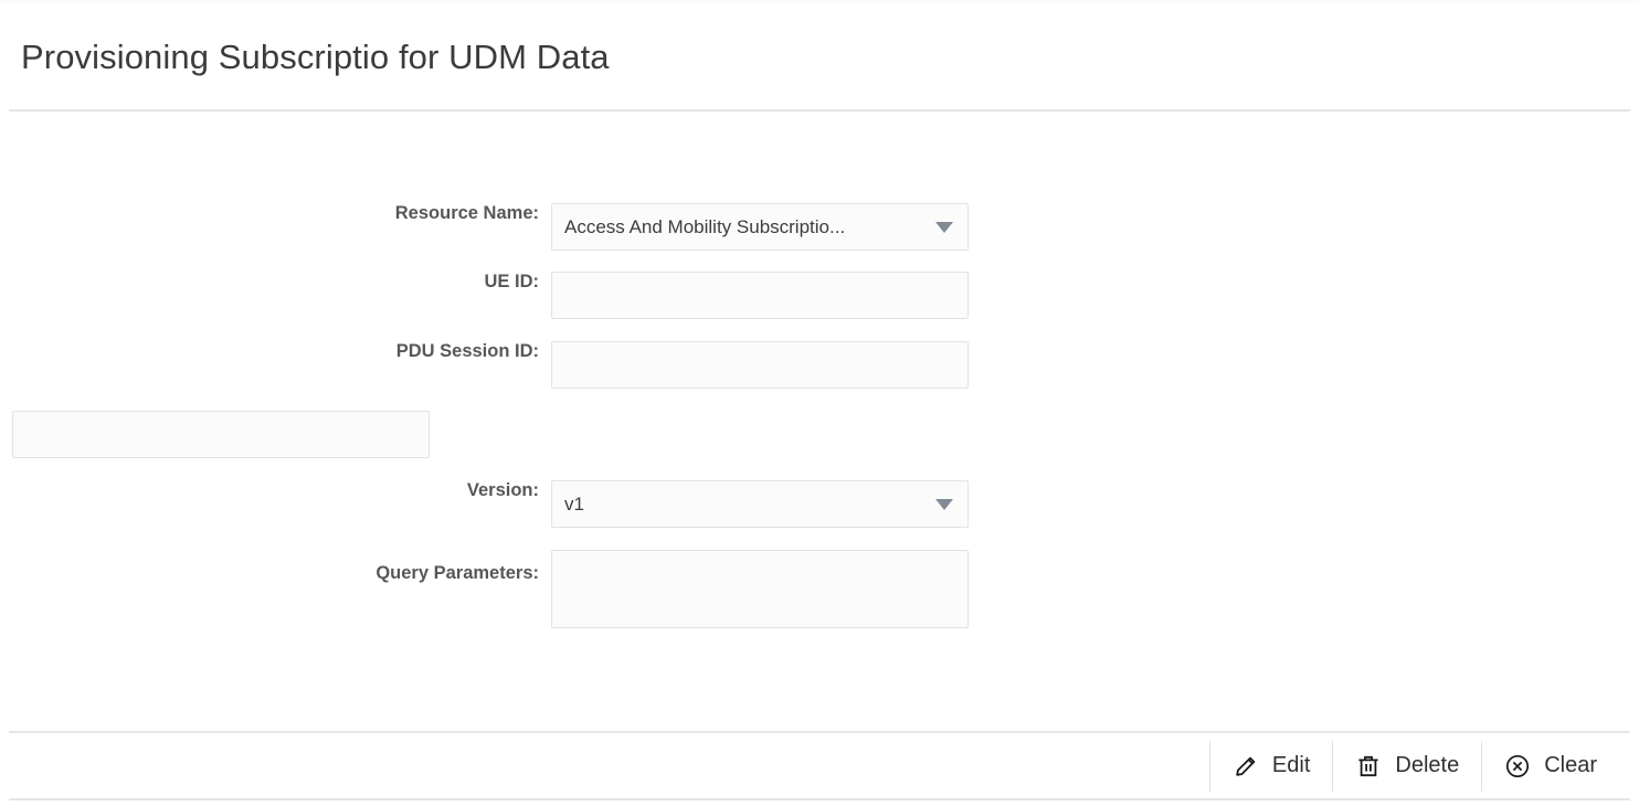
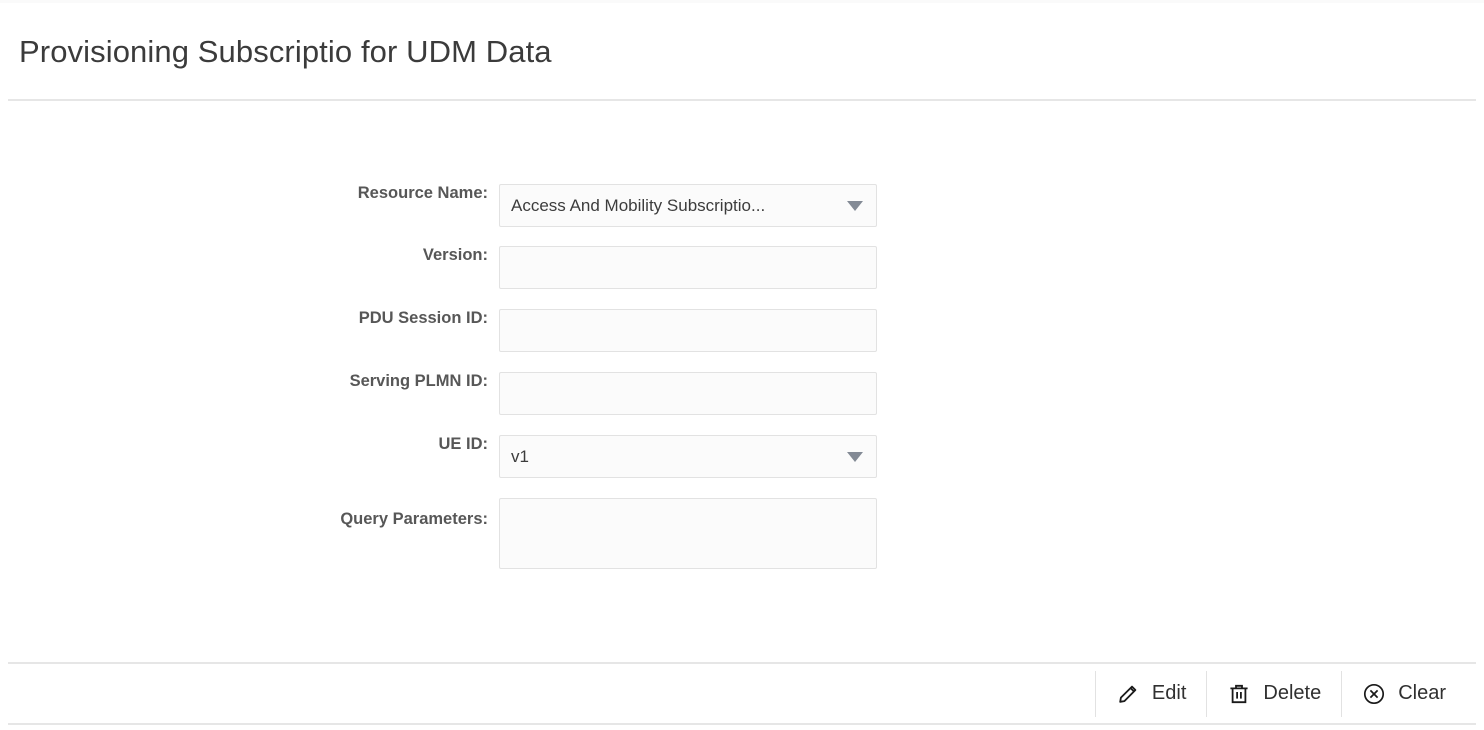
  Provisioning Subscriptio for UDM Data
  Resource Name:
  Access And Mobility Subscriptio...
- UE ID:
+ Version:
  PDU Session ID:
+ Serving PLMN ID:
- Version:
+ UE ID:
  v1
  Query Parameters:
  Edit
  Delete
  Clear
